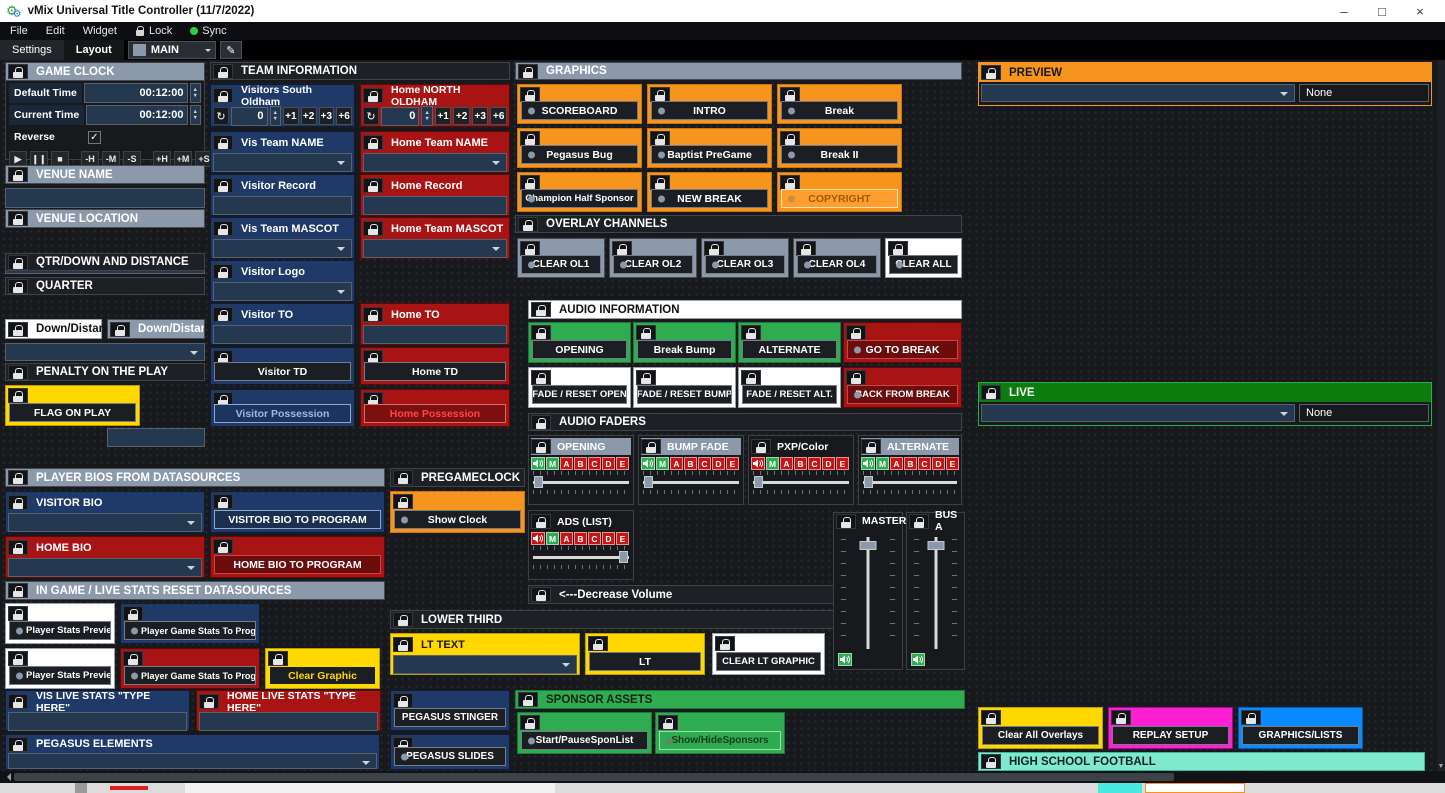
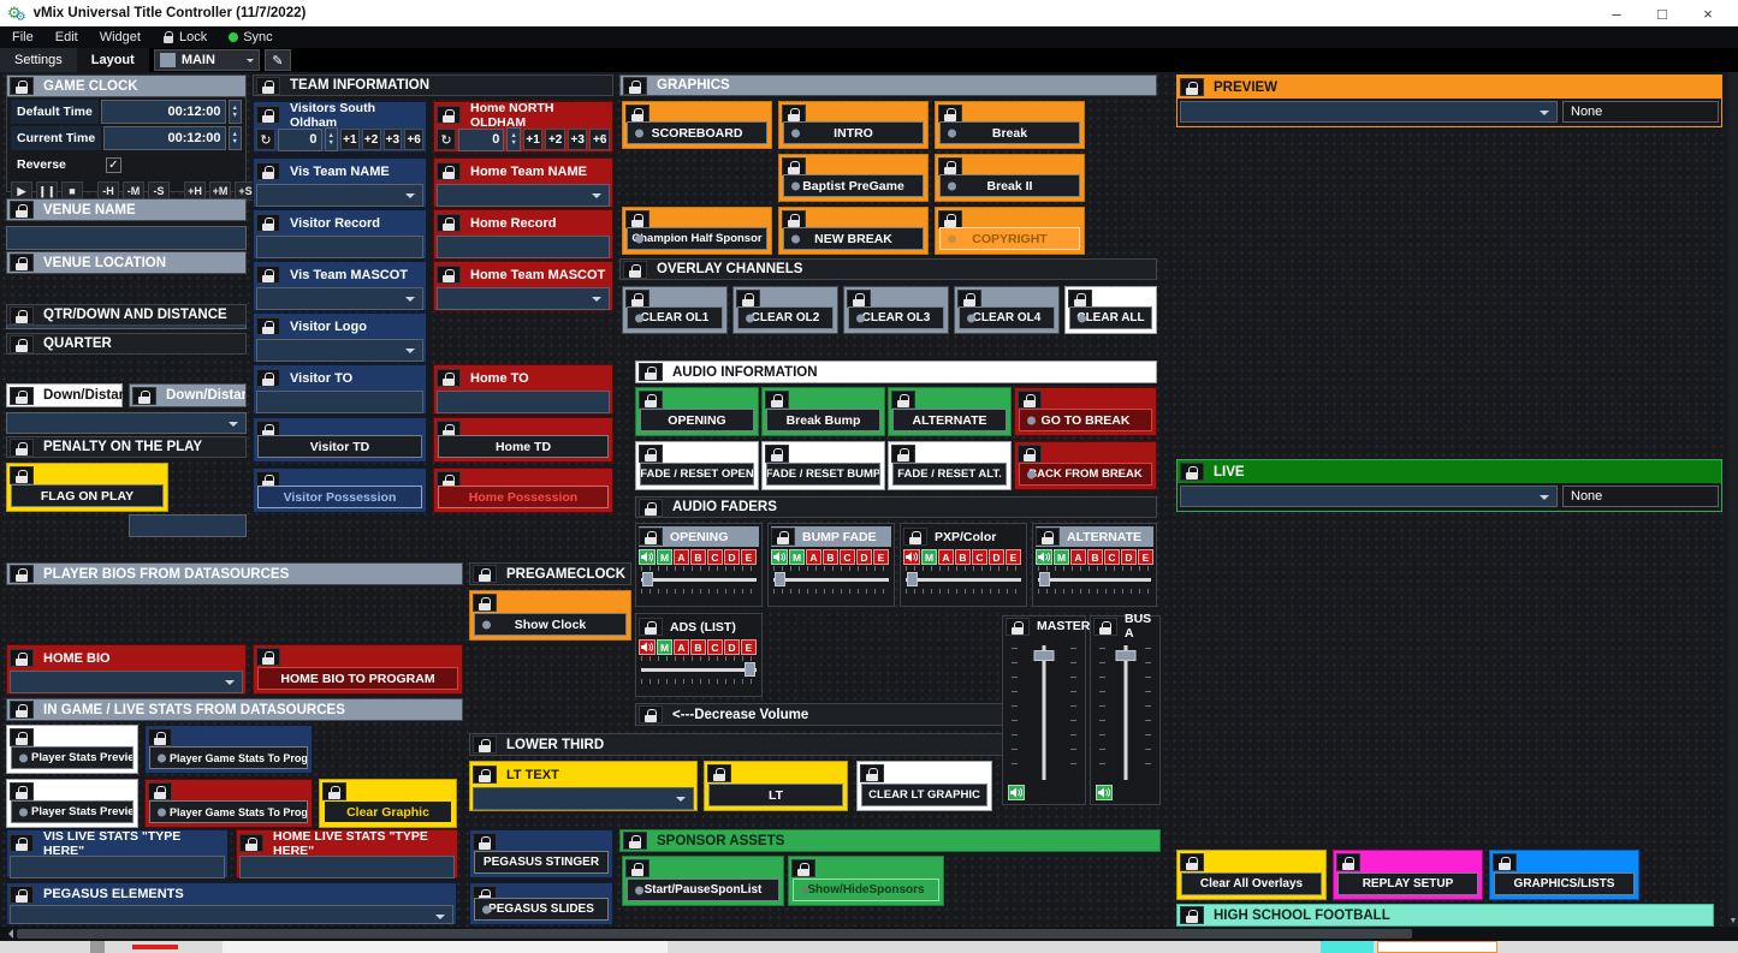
  ⚙
  ⚙
  vMix Universal Title Controller (11/7/2022)
  –
  □
  ×
  File
  Edit
  Widget
  Lock
  Sync
  Settings
  Layout
  MAIN
  ✎
  GAME CLOCK
  Default Time
  00:12:00
  Current Time
  00:12:00
  Reverse
  ✓
  ▶
  ❙❙
  ■
  -H
  -M
  -S
  +H
  +M
  +S
  VENUE NAME
  VENUE LOCATION
  QTR/DOWN AND DISTANCE
  QUARTER
  Down/Distan
  PENALTY ON THE PLAY
  FLAG ON PLAY
  PLAYER BIOS FROM DATASOURCES
- VISITOR BIO
- VISITOR BIO TO PROGRAM
  HOME BIO
  HOME BIO TO PROGRAM
- IN GAME / LIVE STATS RESET DATASOURCES
+ IN GAME / LIVE STATS FROM DATASOURCES
  Player Stats Previe
  Player Game Stats To Prog
  Player Stats Previe
  Player Game Stats To Prog
  Clear Graphic
  VIS LIVE STATS "TYPE HERE"
  HOME LIVE STATS "TYPE HERE"
  PEGASUS ELEMENTS
  TEAM INFORMATION
  Visitors South Oldham
  ↻
  0
  +1
  +2
  +3
  +6
  Home NORTH OLDHAM
  ↻
  0
  +1
  +2
  +3
  +6
  Vis Team NAME
  Home Team NAME
  Visitor Record
  Home Record
  Vis Team MASCOT
  Home Team MASCOT
  Visitor Logo
  Visitor TO
  Home TO
  Visitor TD
  Home TD
  Visitor Possession
  Home Possession
  PREGAMECLOCK
  Show Clock
  PEGASUS STINGER
  PEGASUS SLIDES
  GRAPHICS
  SCOREBOARD
  INTRO
  Break
- Pegasus Bug
  Baptist PreGame
  Break II
  hampion Half Sponsor
  NEW BREAK
  COPYRIGHT
  OVERLAY CHANNELS
  CLEAR OL1
  CLEAR OL2
  CLEAR OL3
  CLEAR OL4
  LEAR ALL
  AUDIO INFORMATION
  OPENING
  Break Bump
  ALTERNATE
  GO TO BREAK
  FADE / RESET OPEN
  FADE / RESET BUMP
  FADE / RESET ALT.
  ACK FROM BREAK
  AUDIO FADERS
  OPENING
  M
  A
  B
  C
  D
  E
  BUMP FADE
  M
  A
  B
  C
  D
  E
  PXP/Color
  M
  A
  B
  C
  D
  E
  ALTERNATE
  M
  A
  B
  C
  D
  E
  ADS (LIST)
  M
  A
  B
  C
  D
  E
  <---Decrease Volume
  LOWER THIRD
  LT TEXT
  LT
  CLEAR LT GRAPHIC
  MASTER
  BUS A
  SPONSOR ASSETS
  Start/PauseSponList
  Show/HideSponsors
  PREVIEW
  None
  LIVE
  None
  Clear All Overlays
  REPLAY SETUP
  GRAPHICS/LISTS
  HIGH SCHOOL FOOTBALL
